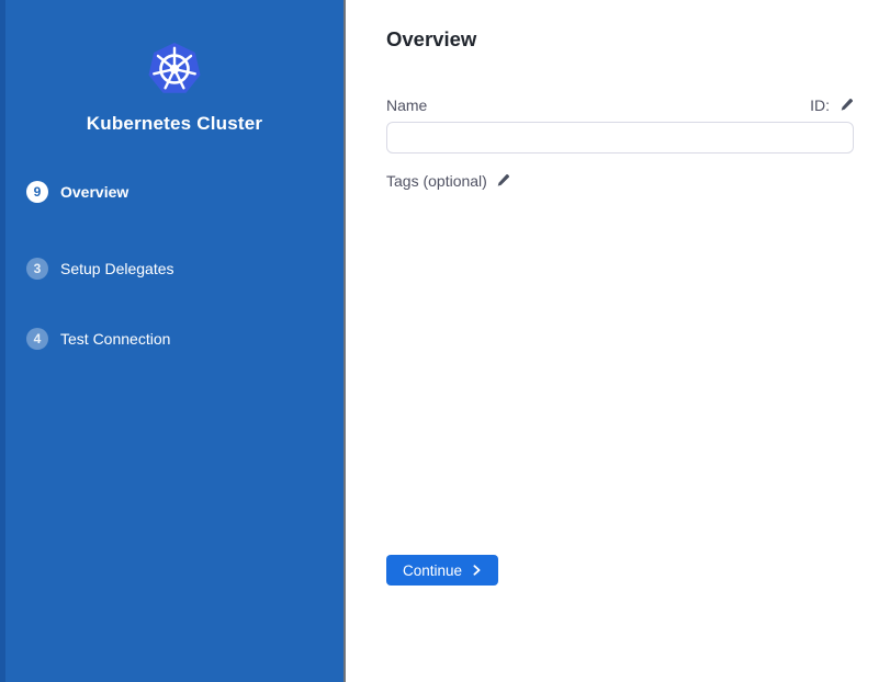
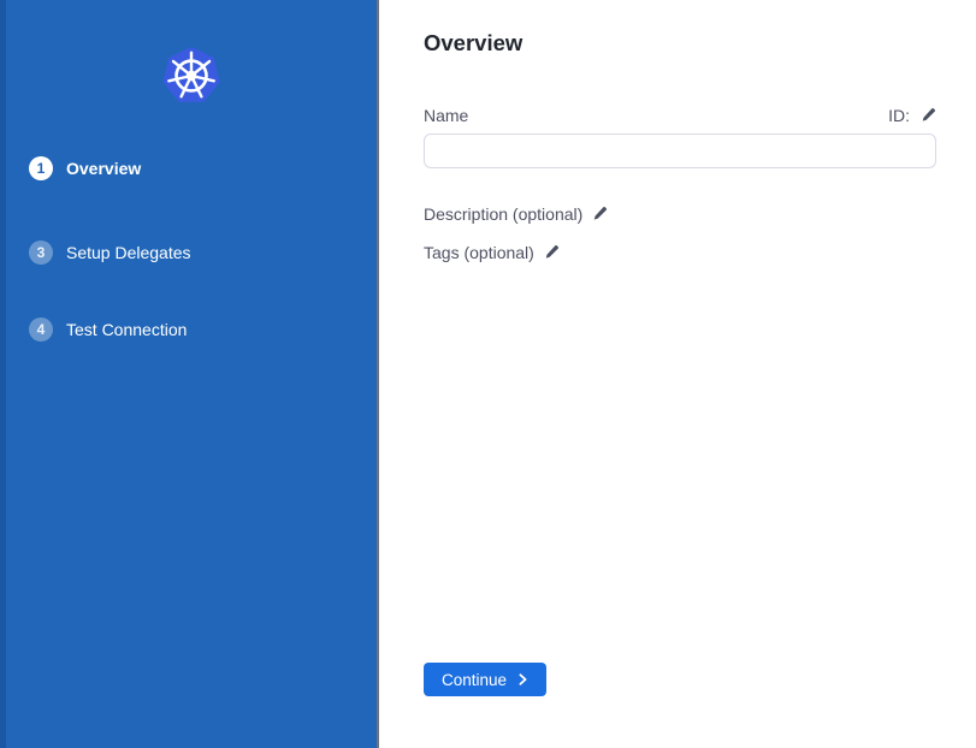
- Kubernetes Cluster
- 9
+ 1
  Overview
  3
  Setup Delegates
  4
  Test Connection
  Overview
  Name
  ID:
+ Description (optional)
  Tags (optional)
  Continue
